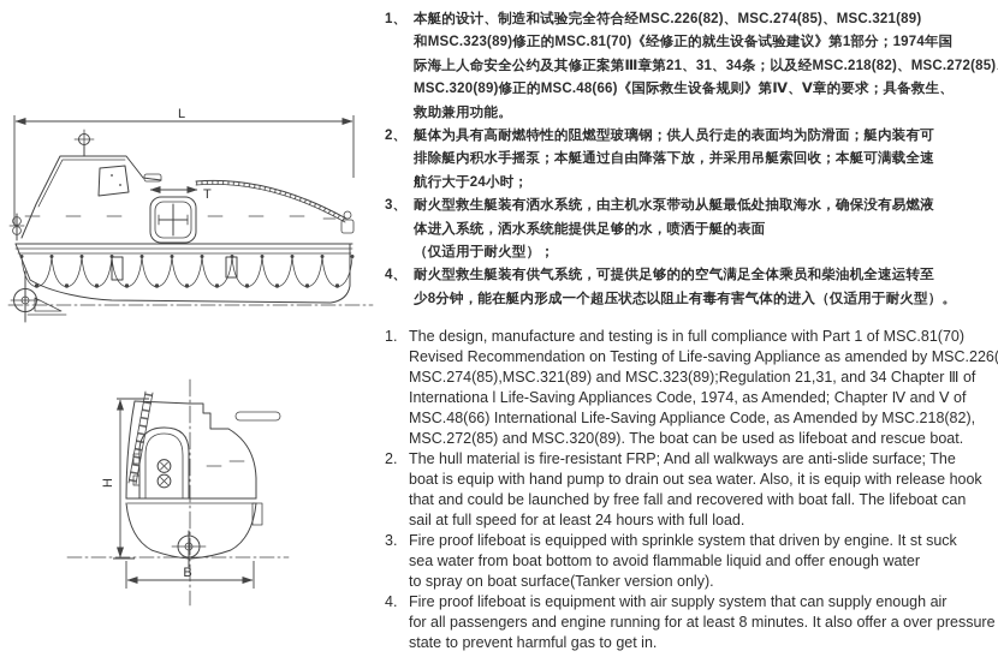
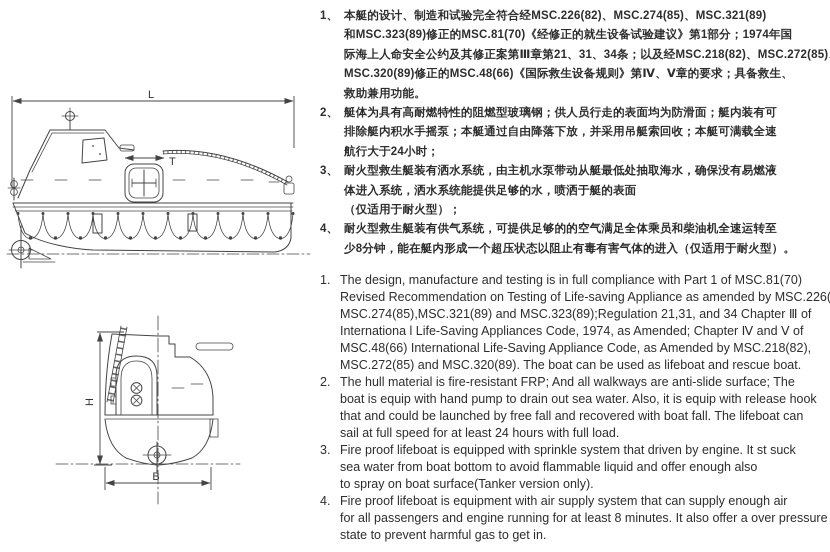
  L
  T
  B
  1、
  本艇的设计、制造和试验完全符合经MSC.226(82)、MSC.274(85)、MSC.321(89)
  和MSC.323(89)修正的MSC.81(70)《经修正的就生设备试验建议》第1部分；1974年国
  际海上人命安全公约及其修正案第Ⅲ章第21、31、34条；以及经MSC.218(82)、MSC.272(85)
  MSC.320(89)修正的MSC.48(66)《国际救生设备规则》第Ⅳ、Ⅴ章的要求；具备救生、
  救助兼用功能。
  2、
  艇体为具有高耐燃特性的阻燃型玻璃钢；供人员行走的表面均为防滑面；艇内装有可
  排除艇内积水手摇泵；本艇通过自由降落下放，并采用吊艇索回收；本艇可满载全速
  航行大于24小时；
  3、
  耐火型救生艇装有洒水系统，由主机水泵带动从艇最低处抽取海水，确保没有易燃液
  体进入系统，洒水系统能提供足够的水，喷洒于艇的表面
  （仅适用于耐火型）；
  4、
  耐火型救生艇装有供气系统，可提供足够的的空气满足全体乘员和柴油机全速运转至
  少8分钟，能在艇内形成一个超压状态以阻止有毒有害气体的进入（仅适用于耐火型）。
  1.
  The design, manufacture and testing is in full compliance with Part 1 of MSC.81(70)
  Revised Recommendation on Testing of Life-saving Appliance as amended by MSC.226(
  MSC.274(85),MSC.321(89) and MSC.323(89);Regulation 21,31, and 34 Chapter Ⅲ of
  Internationa l Life-Saving Appliances Code, 1974, as Amended; Chapter Ⅳ and Ⅴ of
  MSC.48(66) International Life-Saving Appliance Code, as Amended by MSC.218(82),
  MSC.272(85) and MSC.320(89). The boat can be used as lifeboat and rescue boat.
  2.
  The hull material is fire-resistant FRP; And all walkways are anti-slide surface; The
  boat is equip with hand pump to drain out sea water. Also, it is equip with release hook
  that and could be launched by free fall and recovered with boat fall. The lifeboat can
  sail at full speed for at least 24 hours with full load.
  3.
  Fire proof lifeboat is equipped with sprinkle system that driven by engine. It st suck
- sea water from boat bottom to avoid flammable liquid and offer enough water
+ sea water from boat bottom to avoid flammable liquid and offer enough also
  to spray on boat surface(Tanker version only).
  4.
  Fire proof lifeboat is equipment with air supply system that can supply enough air
  for all passengers and engine running for at least 8 minutes. It also offer a over pressure
  state to prevent harmful gas to get in.
